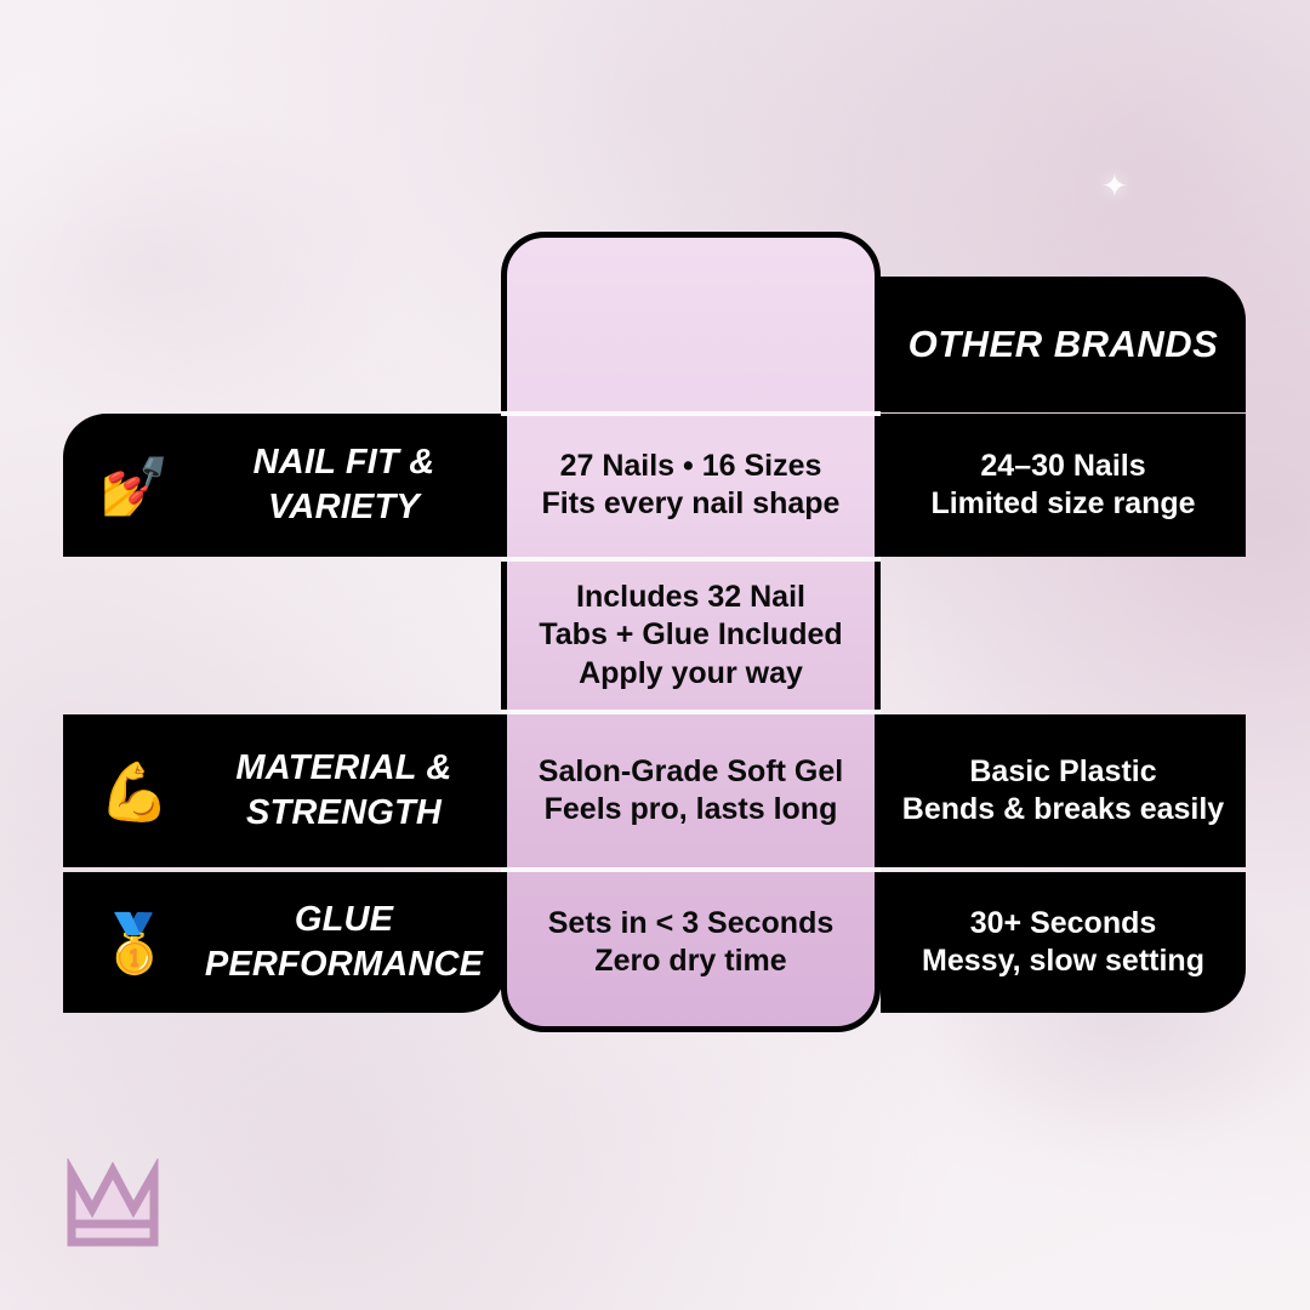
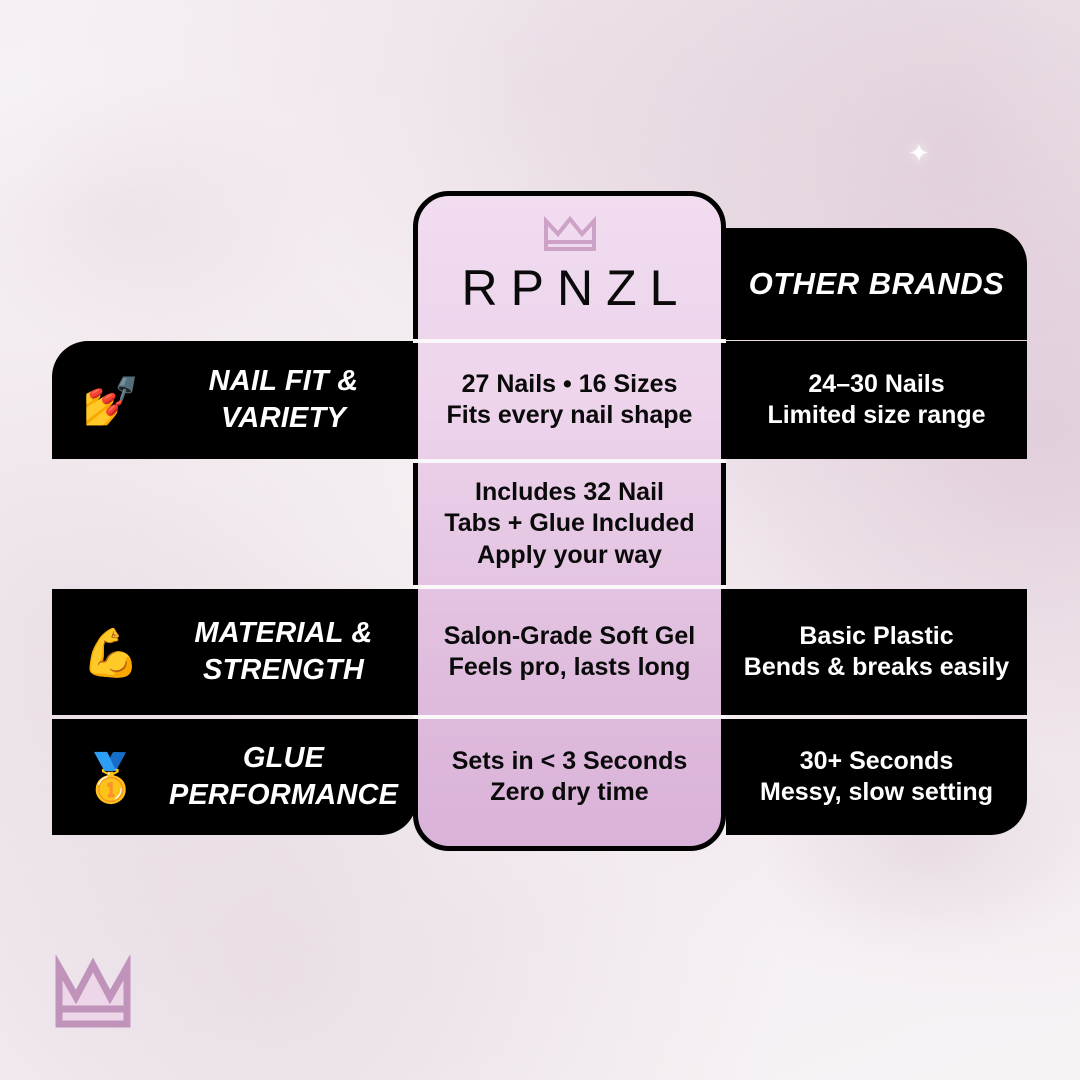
  ✦
  💅
  NAIL FIT &
  VARIETY
  24–30 Nails
  Limited size range
  💪
  MATERIAL &
  STRENGTH
  Basic Plastic
  Bends & breaks easily
  🥇
  GLUE
  PERFORMANCE
  30+ Seconds
  Messy, slow setting
  OTHER BRANDS
+ RPNZL
  27 Nails • 16 Sizes
  Fits every nail shape
  Includes 32 Nail
  Tabs + Glue Included
  Apply your way
  Salon-Grade Soft Gel
  Feels pro, lasts long
  Sets in < 3 Seconds
  Zero dry time
